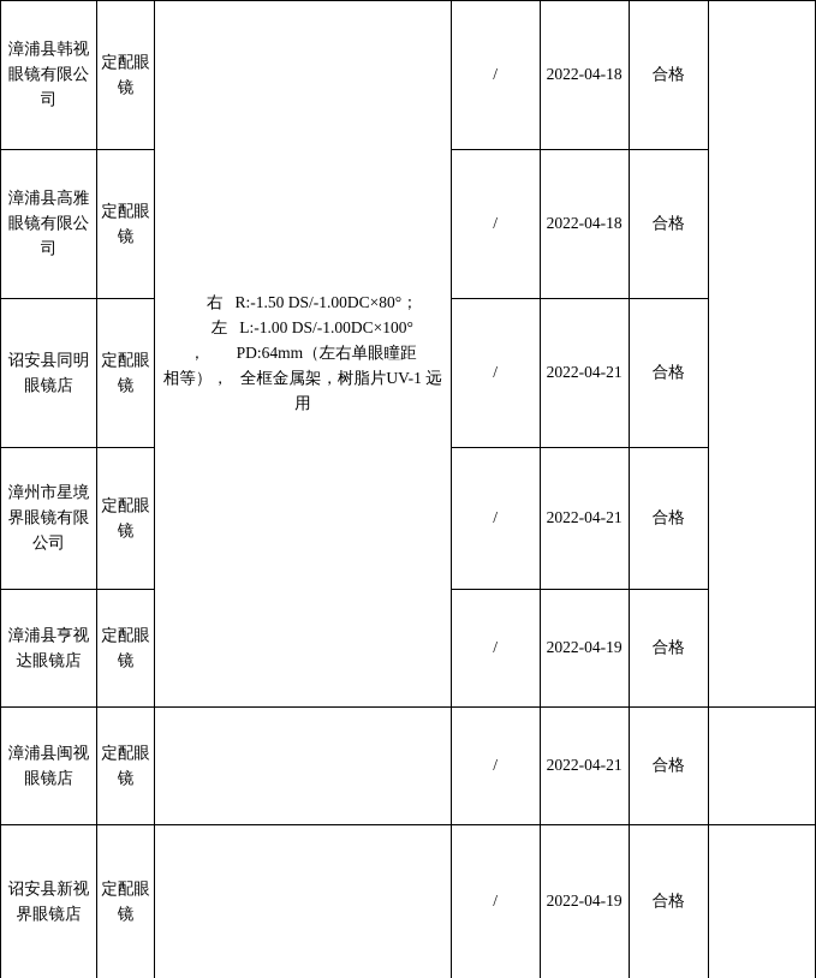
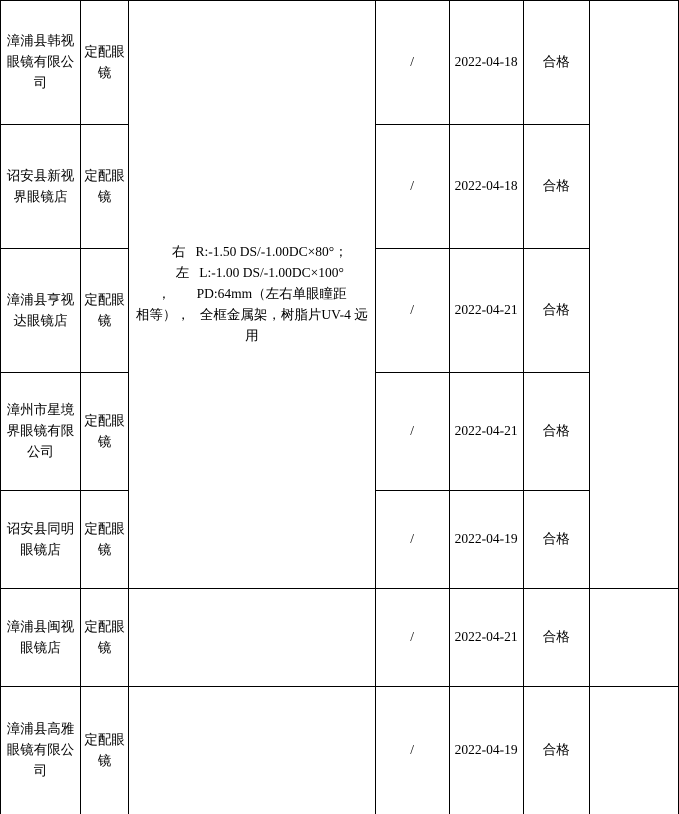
- 漳浦县韩视眼镜有限公司	定配眼镜	右 R:-1.50 DS/-1.00DC×80°； 左 L:-1.00 DS/-1.00DC×100° ， PD:64mm（左右单眼瞳距 相等）， 全框金属架，树脂片UV-1 远 用	/	2022-04-18	合格
+ 漳浦县韩视眼镜有限公司	定配眼镜	右 R:-1.50 DS/-1.00DC×80°； 左 L:-1.00 DS/-1.00DC×100° ， PD:64mm（左右单眼瞳距 相等）， 全框金属架，树脂片UV-4 远 用	/	2022-04-18	合格
- 漳浦县高雅眼镜有限公司	定配眼镜	/	2022-04-18	合格
+ 诏安县新视界眼镜店	定配眼镜	/	2022-04-18	合格
- 诏安县同明眼镜店	定配眼镜	/	2022-04-21	合格
+ 漳浦县亨视达眼镜店	定配眼镜	/	2022-04-21	合格
  漳州市星境界眼镜有限公司	定配眼镜	/	2022-04-21	合格
- 漳浦县亨视达眼镜店	定配眼镜	/	2022-04-19	合格
+ 诏安县同明眼镜店	定配眼镜	/	2022-04-19	合格
  漳浦县闽视眼镜店	定配眼镜		/	2022-04-21	合格
- 诏安县新视界眼镜店	定配眼镜		/	2022-04-19	合格
+ 漳浦县高雅眼镜有限公司	定配眼镜		/	2022-04-19	合格
